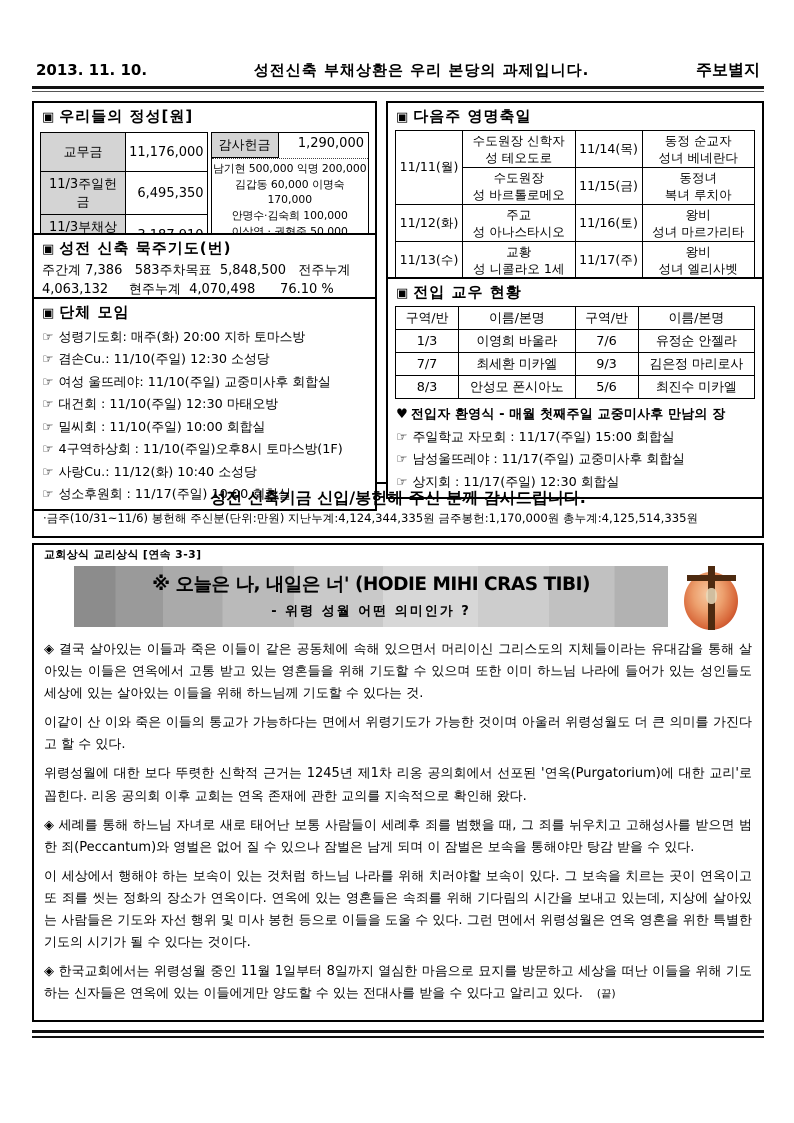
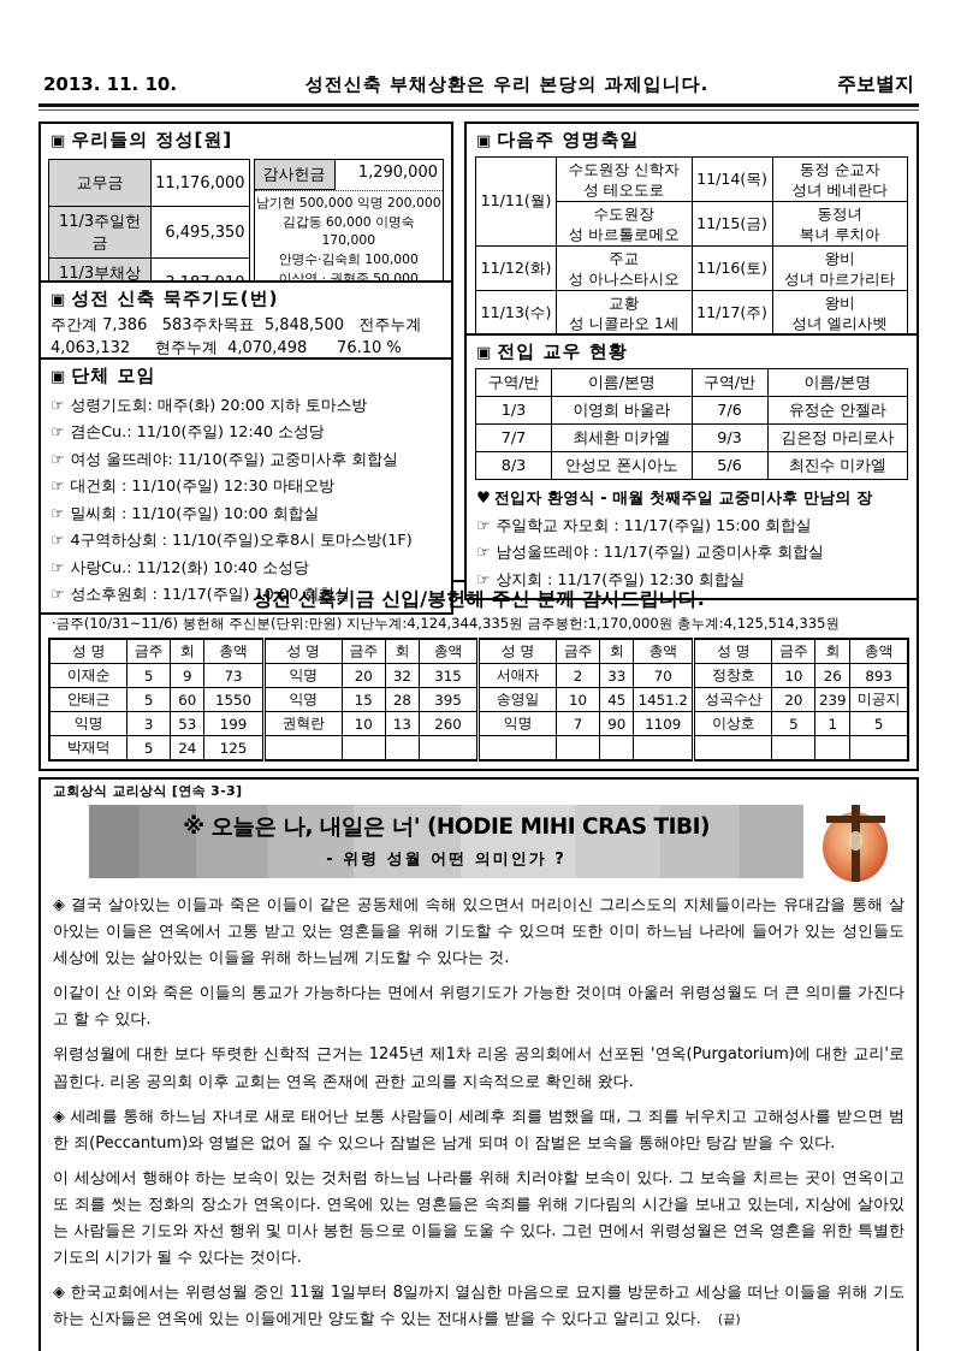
  2013. 11. 10.
  성전신축 부채상환은 우리 본당의 과제입니다.
  주보별지
  ▣ 우리들의 정성[원]
  교무금	11,176,000
  11/3주일헌금	6,495,350
  감사헌금
  1,290,000
  남기현 500,000 익명 200,000
  김갑동 60,000 이명숙 170,000
  안명수·김숙희 100,000
  이상영 · 권혁준 50,000
  ▣ 성전 신축 묵주기도(번)
  주간계 7,386 583주차목표 5,848,500 전주누계 4,063,132 현주누계 4,070,498 76.10 %
  ▣ 단체 모임
  ☞ 성령기도회: 매주(화) 20:00 지하 토마스방
- ☞ 겸손Cu.: 11/10(주일) 12:30 소성당
+ ☞ 겸손Cu.: 11/10(주일) 12:40 소성당
  ☞ 여성 울뜨레야: 11/10(주일) 교중미사후 회합실
  ☞ 대건회 : 11/10(주일) 12:30 마태오방
  ☞ 밀씨회 : 11/10(주일) 10:00 회합실
  ☞ 4구역하상회 : 11/10(주일)오후8시 토마스방(1F)
  ☞ 사랑Cu.: 11/12(화) 10:40 소성당
  ☞ 성소후원회 : 11/17(주일) 10:00 회합실
  ▣ 다음주 영명축일
  11/11(월)	수도원장 신학자성 테오도로	11/14(목)	동정 순교자성녀 베네란다
  수도원장성 바르톨로메오	11/15(금)	동정녀복녀 루치아
  11/12(화)	주교성 아나스타시오	11/16(토)	왕비성녀 마르가리타
  11/13(수)	교황성 니콜라오 1세	11/17(주)	왕비성녀 엘리사벳
  ▣ 전입 교우 현황
  구역/반	이름/본명	구역/반	이름/본명
  1/3	이영희 바울라	7/6	유정순 안젤라
  7/7	최세환 미카엘	9/3	김은정 마리로사
  8/3	안성모 폰시아노	5/6	최진수 미카엘
  ♥ 전입자 환영식 - 매월 첫째주일 교중미사후 만남의 장
  ☞ 주일학교 자모회 : 11/17(주일) 15:00 회합실
  ☞ 남성울뜨레야 : 11/17(주일) 교중미사후 회합실
  ☞ 상지회 : 11/17(주일) 12:30 회합실
  성전 신축기금 신입/봉헌해 주신 분께 감사드립니다.
  ·금주(10/31~11/6) 봉헌해 주신분(단위:만원) 지난누계:4,124,344,335원 금주봉헌:1,170,000원 총누계:4,125,514,335원
+ 성 명	금주	회	총액	성 명	금주	회	총액	성 명	금주	회	총액	성 명	금주	회	총액
+ 이재순	5	9	73	익명	20	32	315	서애자	2	33	70	정창호	10	26	893
+ 안태근	5	60	1550	익명	15	28	395	송영일	10	45	1451.2	성곡수산	20	239	미공지
+ 익명	3	53	199	권혁란	10	13	260	익명	7	90	1109	이상호	5	1	5
+ 박재덕	5	24	125
  교회상식 교리상식 [연속 3-3]
  ※ 오늘은 나, 내일은 너' (HODIE MIHI CRAS TIBI)
  - 위령 성월 어떤 의미인가 ?
  ◈ 결국 살아있는 이들과 죽은 이들이 같은 공동체에 속해 있으면서 머리이신 그리스도의 지체들이라는 유대감을 통해 살아있는 이들은 연옥에서 고통 받고 있는 영혼들을 위해 기도할 수 있으며 또한 이미 하느님 나라에 들어가 있는 성인들도 세상에 있는 살아있는 이들을 위해 하느님께 기도할 수 있다는 것.
  이같이 산 이와 죽은 이들의 통교가 가능하다는 면에서 위령기도가 가능한 것이며 아울러 위령성월도 더 큰 의미를 가진다고 할 수 있다.
  위령성월에 대한 보다 뚜렷한 신학적 근거는 1245년 제1차 리옹 공의회에서 선포된 '연옥(Purgatorium)에 대한 교리'로 꼽힌다. 리옹 공의회 이후 교회는 연옥 존재에 관한 교의를 지속적으로 확인해 왔다.
  ◈ 세례를 통해 하느님 자녀로 새로 태어난 보통 사람들이 세례후 죄를 범했을 때, 그 죄를 뉘우치고 고해성사를 받으면 범한 죄(Peccantum)와 영벌은 없어 질 수 있으나 잠벌은 남게 되며 이 잠벌은 보속을 통해야만 탕감 받을 수 있다.
  이 세상에서 행해야 하는 보속이 있는 것처럼 하느님 나라를 위해 치러야할 보속이 있다. 그 보속을 치르는 곳이 연옥이고 또 죄를 씻는 정화의 장소가 연옥이다. 연옥에 있는 영혼들은 속죄를 위해 기다림의 시간을 보내고 있는데, 지상에 살아있는 사람들은 기도와 자선 행위 및 미사 봉헌 등으로 이들을 도울 수 있다. 그런 면에서 위령성월은 연옥 영혼을 위한 특별한 기도의 시기가 될 수 있다는 것이다.
  ◈ 한국교회에서는 위령성월 중인 11월 1일부터 8일까지 열심한 마음으로 묘지를 방문하고 세상을 떠난 이들을 위해 기도하는 신자들은 연옥에 있는 이들에게만 양도할 수 있는 전대사를 받을 수 있다고 알리고 있다. (끝)
